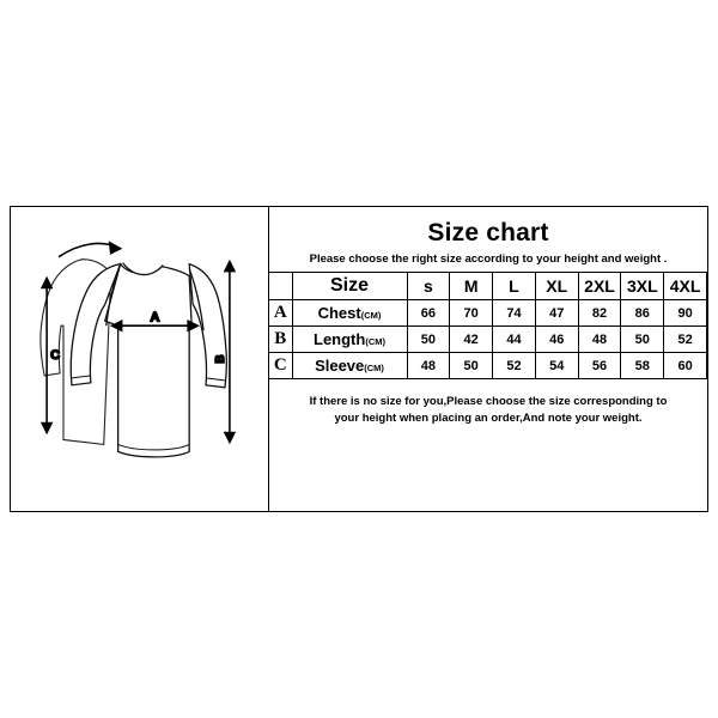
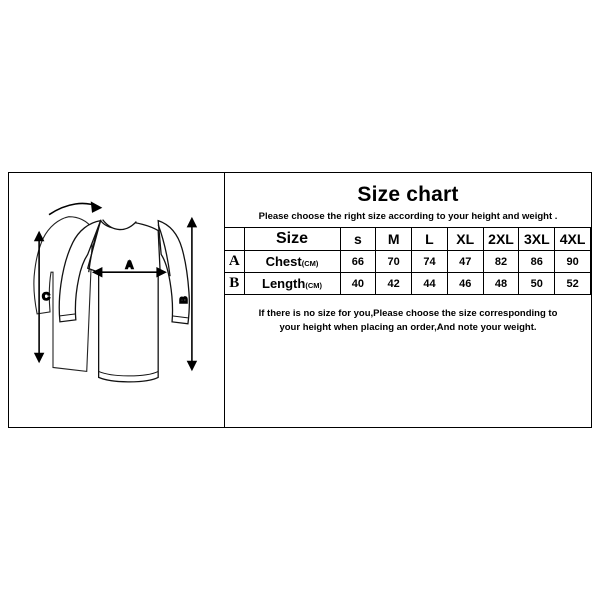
  A
  C
  Size chart
  Please choose the right size according to your height and weight .
  	Size	s	M	L	XL	2XL	3XL	4XL
  A	Chest(CM)	66	70	74	47	82	86	90
- B	Length(CM)	50	42	44	46	48	50	52
+ B	Length(CM)	40	42	44	46	48	50	52
- C	Sleeve(CM)	48	50	52	54	56	58	60
  If there is no size for you,Please choose the size corresponding to
  your height when placing an order,And note your weight.
